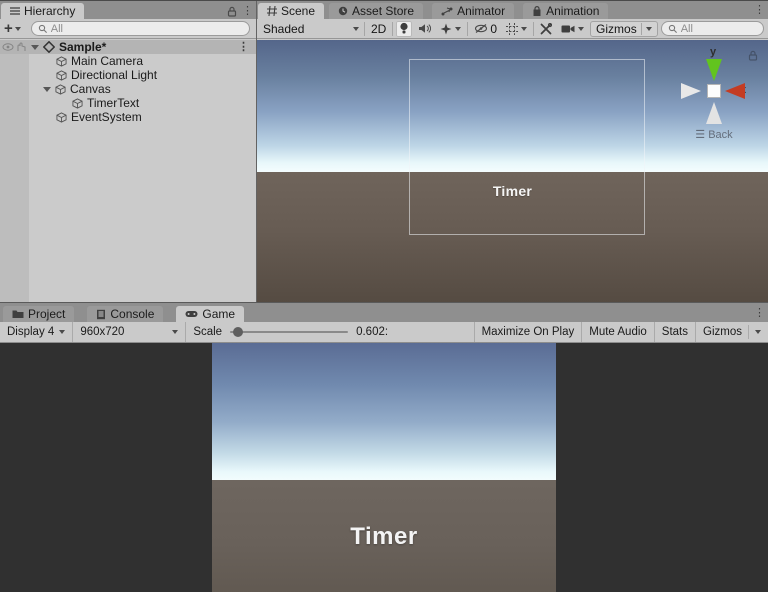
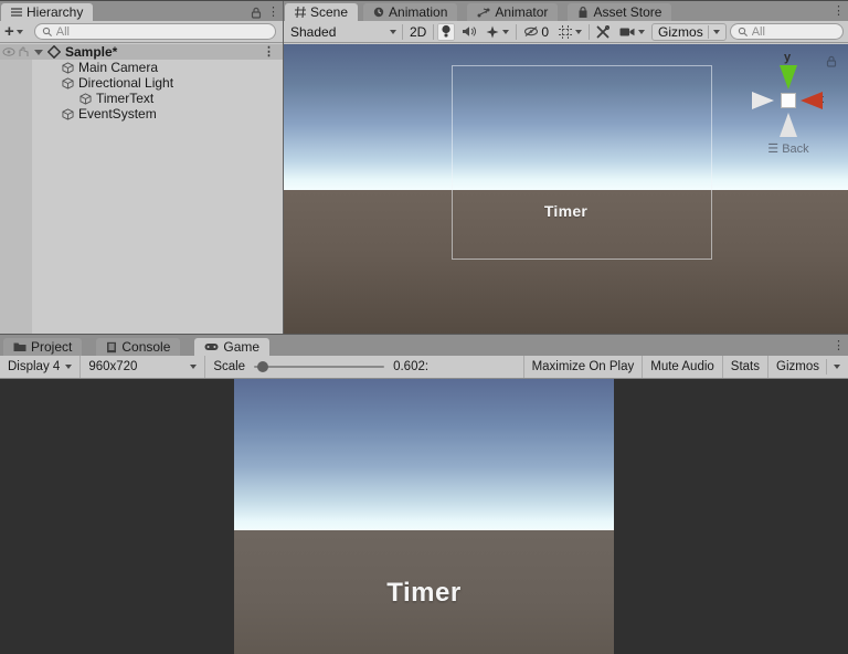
  Hierarchy
  ⋮
  +
  All
  Sample*
  ⋮
  Main Camera
  Directional Light
- Canvas
  TimerText
  EventSystem
  Scene
- Asset Store
+ Animation
  Animator
- Animation
+ Asset Store
  ⋮
  Shaded
  2D
  0
  Gizmos
  All
  Timer
  y
  x
  ☰ Back
  Project
  Console
  Game
  ⋮
  Display 4
  960x720
  Scale
  0.602:
  Maximize On Play
  Mute Audio
  Stats
  Gizmos
  Timer
